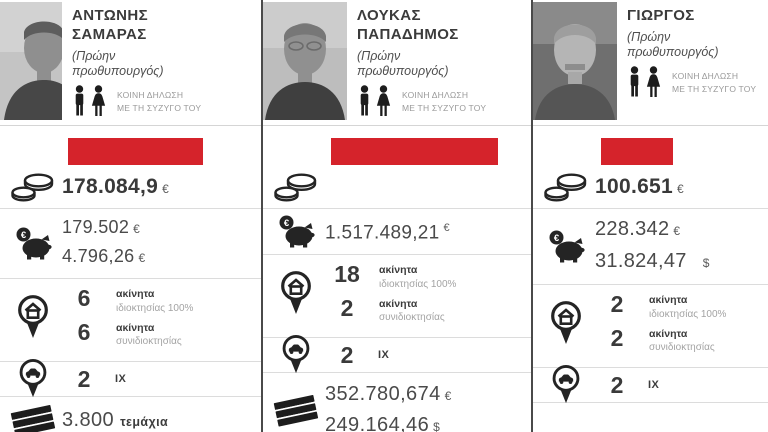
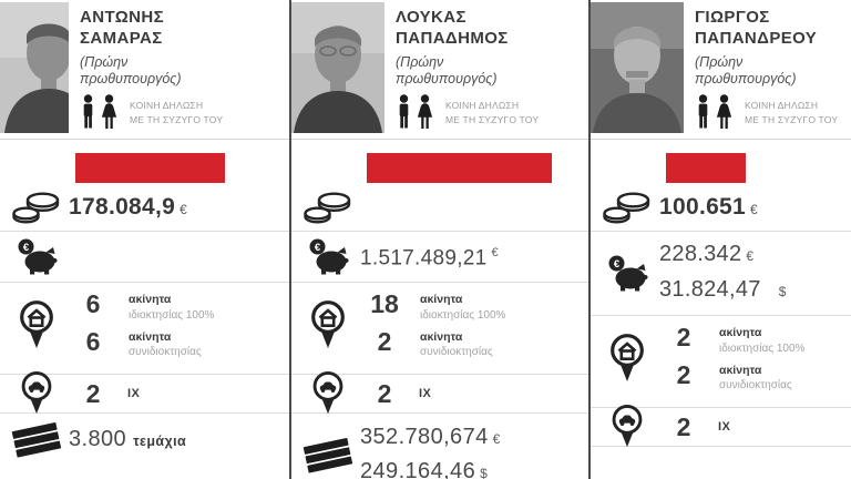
  ΑΝΤΩΝΗΣ
  ΣΑΜΑΡΑΣ
  (Πρώην πρωθυπουργός)
  ΚΟΙΝΗ ΔΗΛΩΣΗ
  ΜΕ ΤΗ ΣΥΖΥΓΟ ΤΟΥ
  178.084,9 €
  €
- 179.502 €
- 4.796,26 €
  6
  ακίνητα
  ιδιοκτησίας 100%
  6
  ακίνητα
  συνιδιοκτησίας
  2
  ΙΧ
  3.800 τεμάχια
  ΛΟΥΚΑΣ
  ΠΑΠΑΔΗΜΟΣ
  (Πρώην πρωθυπουργός)
  ΚΟΙΝΗ ΔΗΛΩΣΗ
  ΜΕ ΤΗ ΣΥΖΥΓΟ ΤΟΥ
  €
  1.517.489,21 €
  18
  ακίνητα
  ιδιοκτησίας 100%
  2
  ακίνητα
  συνιδιοκτησίας
  2
  ΙΧ
  352.780,674 €
  249.164,46 $
  ΓΙΩΡΓΟΣ
+ ΠΑΠΑΝΔΡΕΟΥ
  (Πρώην πρωθυπουργός)
  ΚΟΙΝΗ ΔΗΛΩΣΗ
  ΜΕ ΤΗ ΣΥΖΥΓΟ ΤΟΥ
  100.651 €
  €
  228.342 €
  31.824,47 $
  2
  ακίνητα
  ιδιοκτησίας 100%
  2
  ακίνητα
  συνιδιοκτησίας
  2
  ΙΧ
